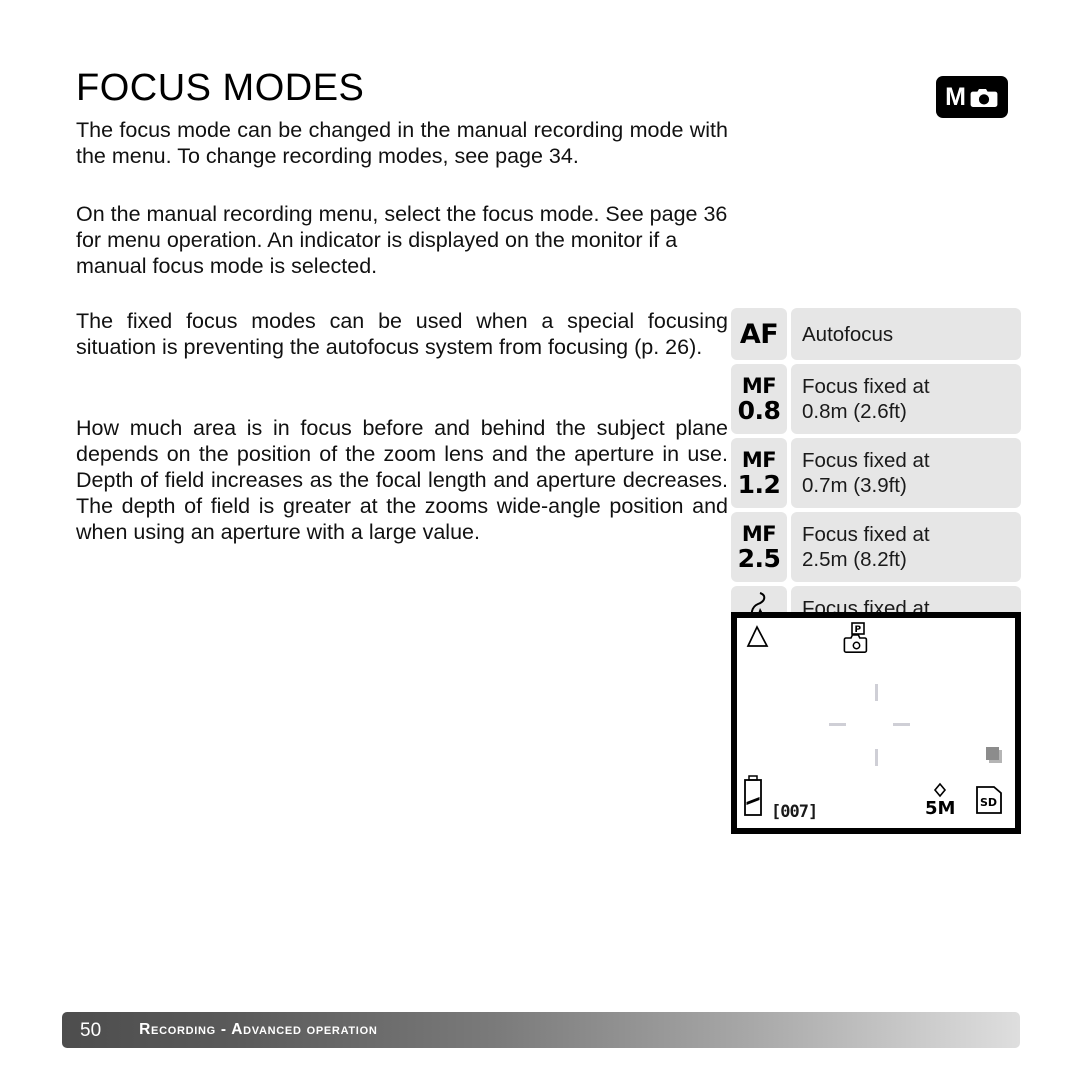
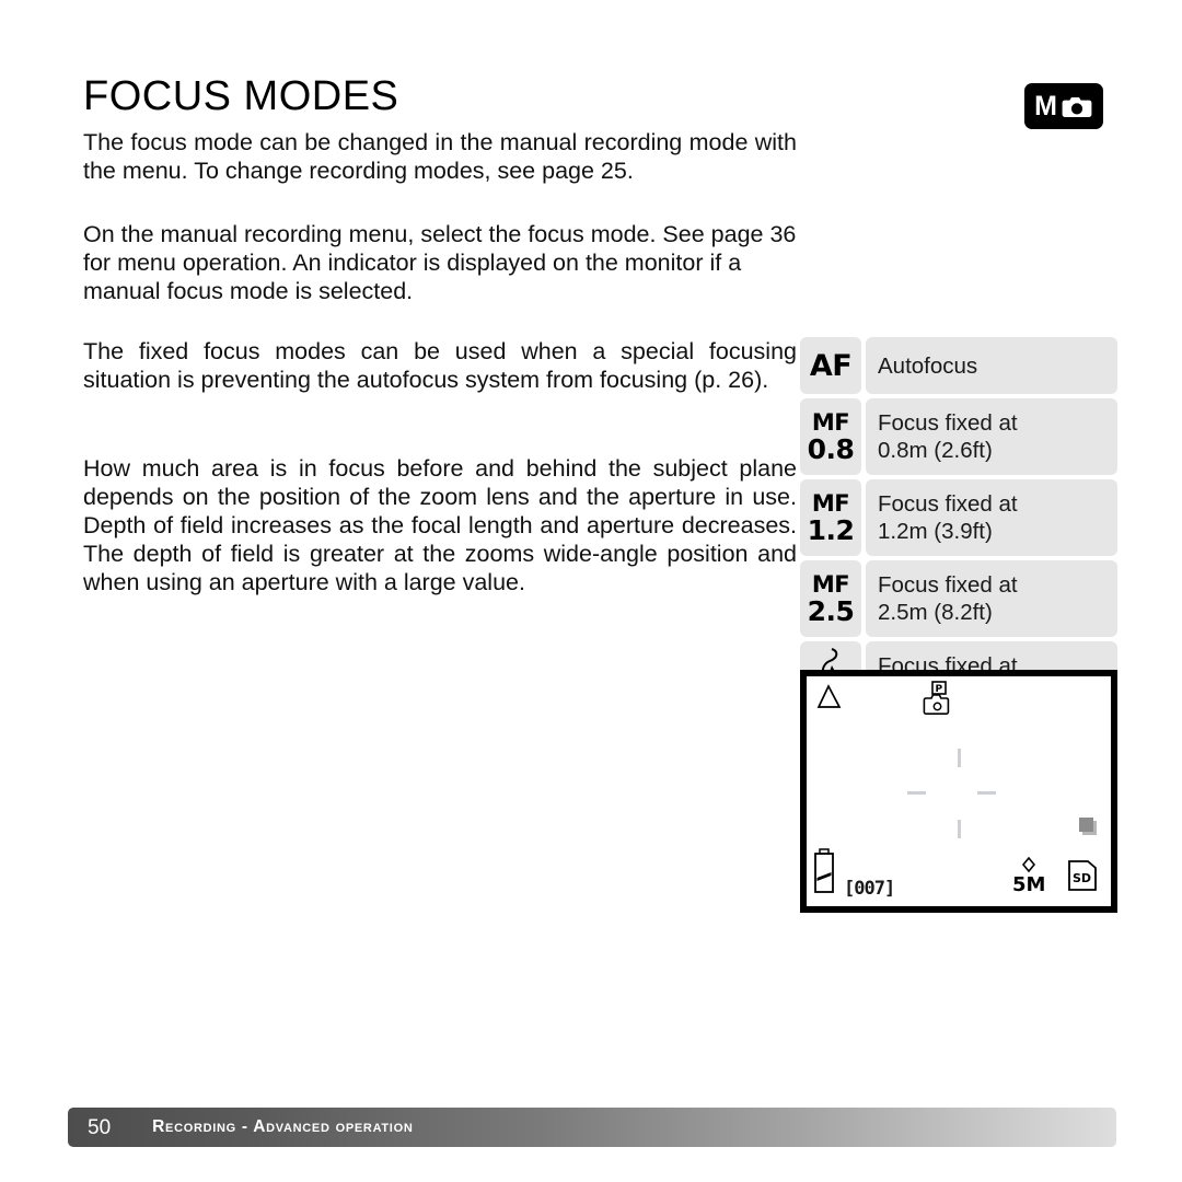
  FOCUS MODES
  M
- The focus mode can be changed in the manual recording mode with the menu. To change recording modes, see page 34.
+ The focus mode can be changed in the manual recording mode with the menu. To change recording modes, see page 25.
  On the manual recording menu, select the focus mode. See page 36 for menu operation. An indicator is displayed on the monitor if a manual focus mode is selected.
  The fixed focus modes can be used when a special focusing situation is preventing the autofocus system from focusing (p. 26).
  How much area is in focus before and behind the subject plane depends on the position of the zoom lens and the aperture in use. Depth of field increases as the focal length and aperture decreases. The depth of field is greater at the zooms wide-angle position and when using an aperture with a large value.
  AF
  Autofocus
  MF
  0.8
  Focus fixed at
  0.8m (2.6ft)
  MF
  1.2
  Focus fixed at
- 0.7m (3.9ft)
+ 1.2m (3.9ft)
  MF
  2.5
  Focus fixed at
  2.5m (8.2ft)
  Focus fixed at
  P
  [007]
  5M
  SD
  50
  Recording - Advanced operation
